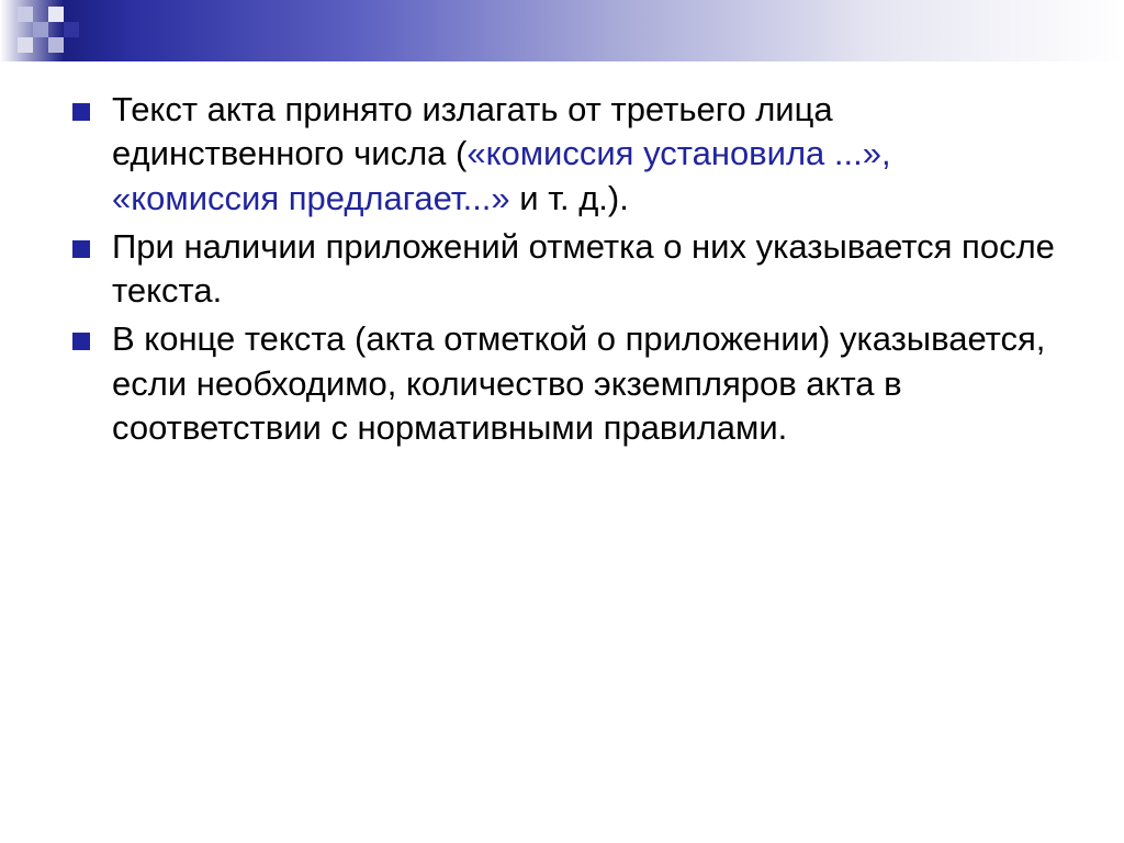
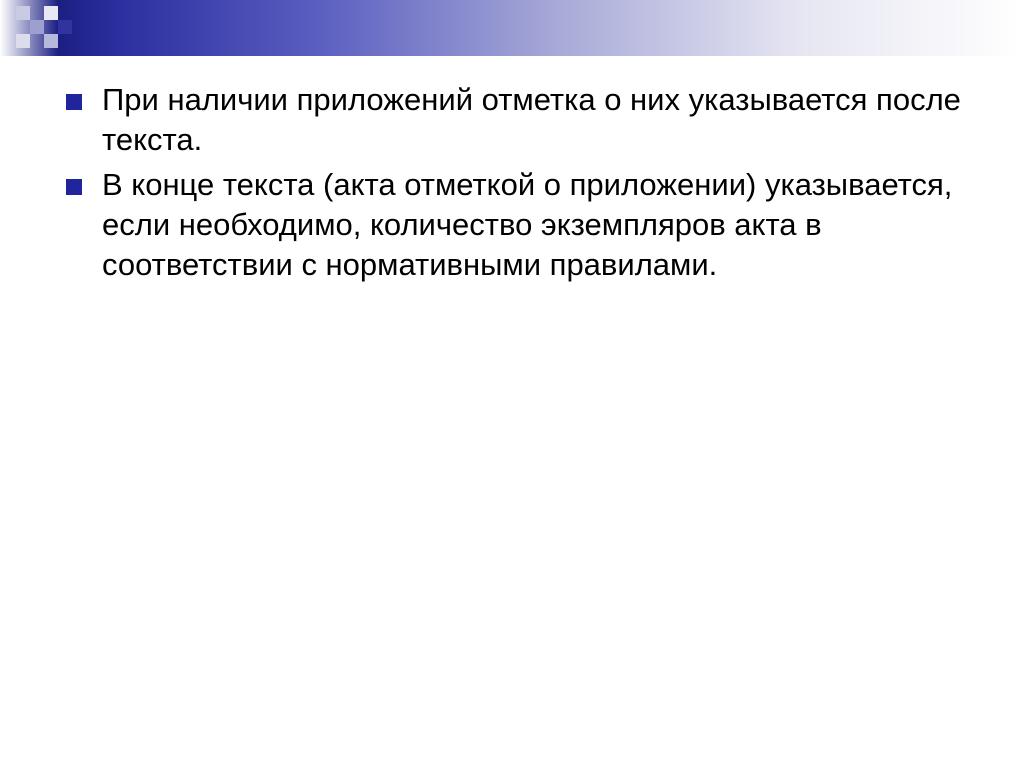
- Текст акта принято излагать от третьего лица единственного числа («комиссия установила ...», «комиссия предлагает...» и т. д.).
  При наличии приложений отметка о них указывается после текста.
  В конце текста (акта отметкой о приложении) указывается, если необходимо, количество экземпляров акта в соответствии с нормативными правилами.
